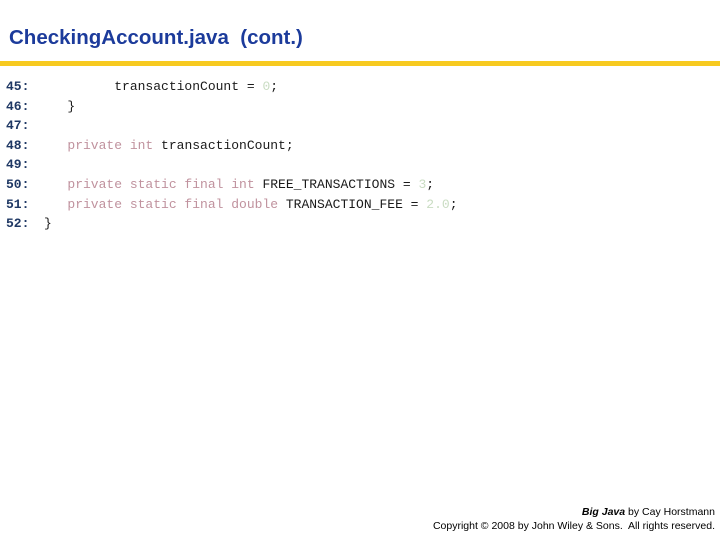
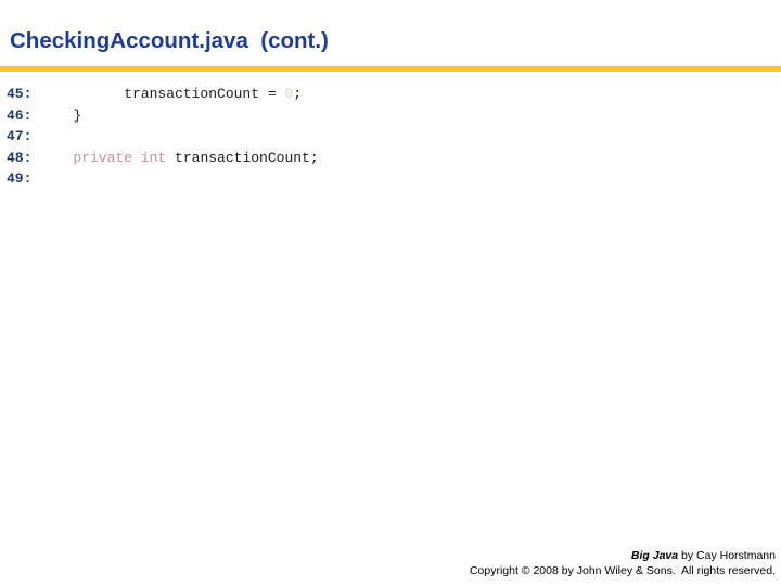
  CheckingAccount.java (cont.)
  45: transactionCount = 0;
  46: }
  47:
  48: private int transactionCount;
  49:
- 50: private static final int FREE_TRANSACTIONS = 3;
- 51: private static final double TRANSACTION_FEE = 2.0;
- 52: }
  Big Java by Cay Horstmann
  Copyright © 2008 by John Wiley & Sons. All rights reserved.
